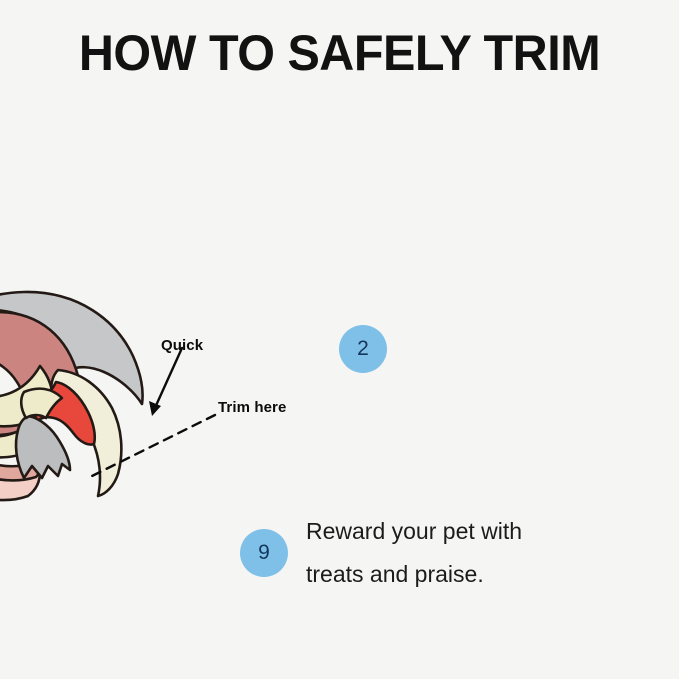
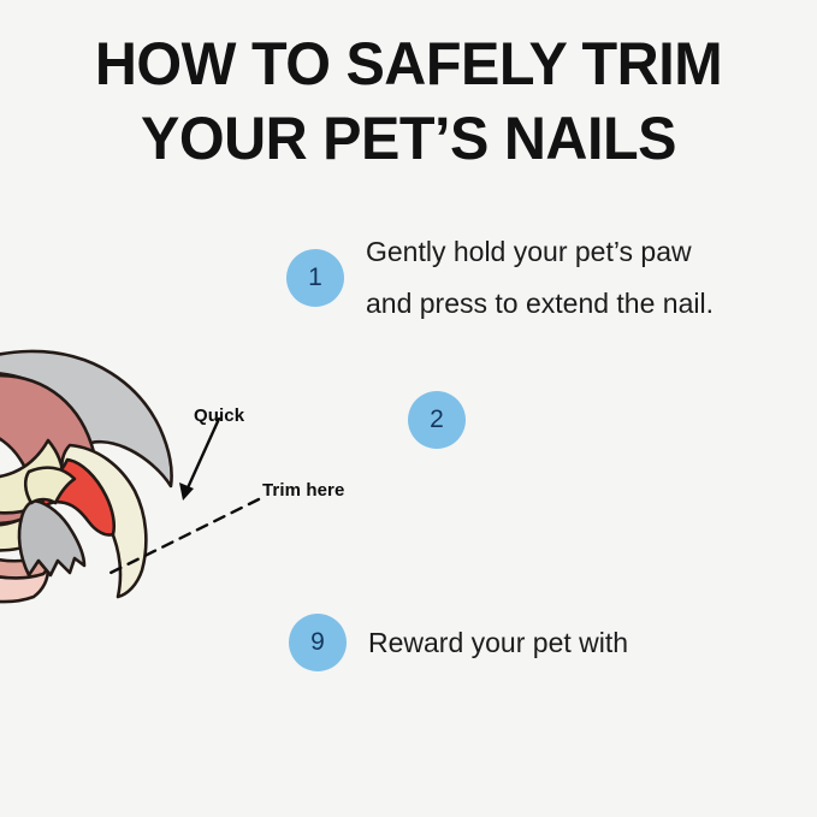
  HOW TO SAFELY TRIM
+ YOUR PET’S NAILS
  Quick
  Trim here
+ 1
+ Gently hold your pet’s paw
+ and press to extend the nail.
  2
  9
  Reward your pet with
- treats and praise.
